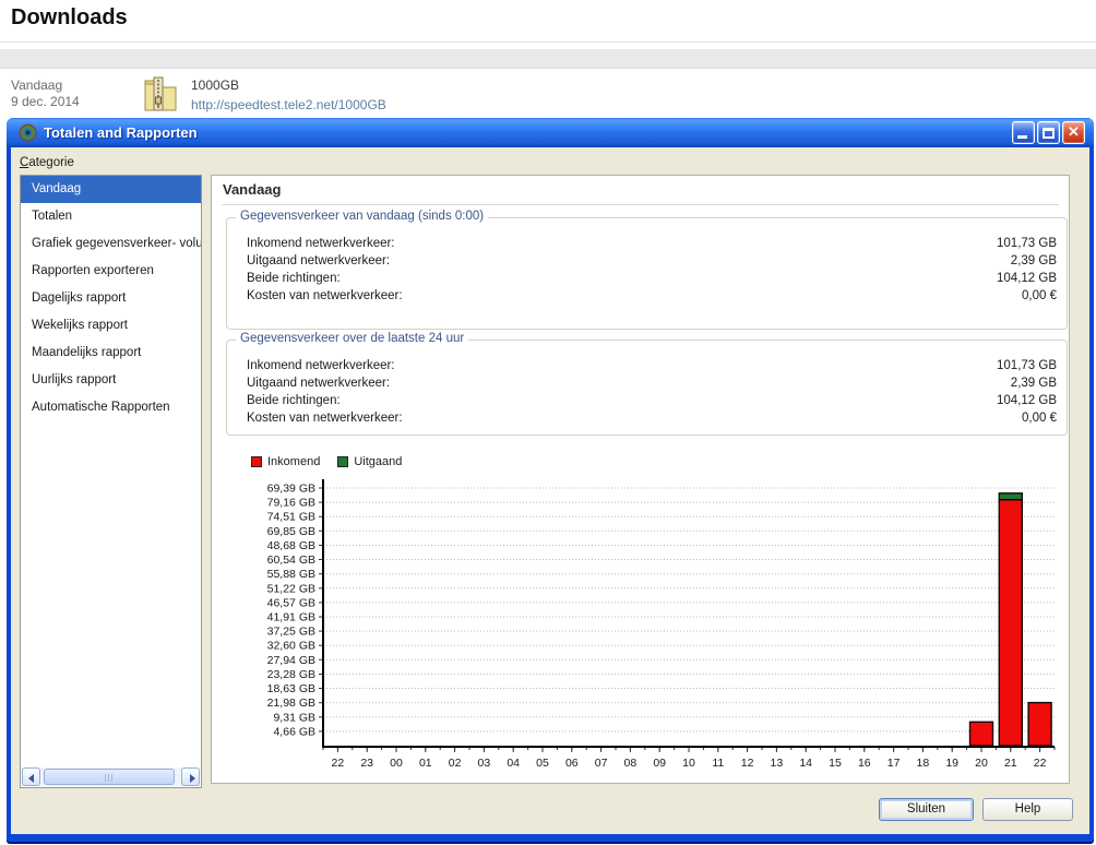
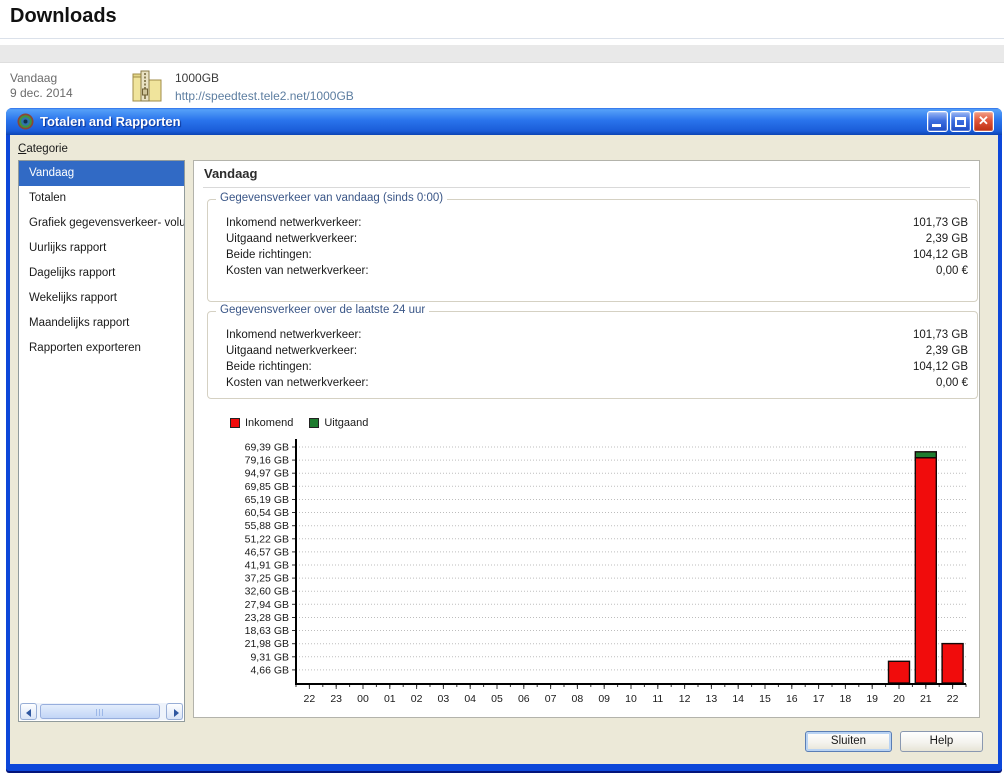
  Downloads
  Vandaag
  9 dec. 2014
  1000GB
  http://speedtest.tele2.net/1000GB
  Totalen and Rapporten
  ✕
  Categorie
  Vandaag
  Totalen
  Grafiek gegevensverkeer- volu
- Rapporten exporteren
+ Uurlijks rapport
  Dagelijks rapport
  Wekelijks rapport
  Maandelijks rapport
- Uurlijks rapport
+ Rapporten exporteren
- Automatische Rapporten
  Vandaag
  Gegevensverkeer van vandaag (sinds 0:00)
  Inkomend netwerkverkeer:
  101,73 GB
  Uitgaand netwerkverkeer:
  2,39 GB
  Beide richtingen:
  104,12 GB
  Kosten van netwerkverkeer:
  0,00 €
  Gegevensverkeer over de laatste 24 uur
  Inkomend netwerkverkeer:
  101,73 GB
  Uitgaand netwerkverkeer:
  2,39 GB
  Beide richtingen:
  104,12 GB
  Kosten van netwerkverkeer:
  0,00 €
  Inkomend
  Uitgaand
  4,66 GB
  9,31 GB
  21,98 GB
  18,63 GB
  23,28 GB
  27,94 GB
  32,60 GB
  37,25 GB
  41,91 GB
  46,57 GB
  51,22 GB
  55,88 GB
  60,54 GB
- 48,68 GB
+ 65,19 GB
  69,85 GB
- 74,51 GB
+ 94,97 GB
  79,16 GB
  69,39 GB
  22
  23
  00
  01
  02
  03
  04
  05
  06
  07
  08
  09
  10
  11
  12
  13
  14
  15
  16
  17
  18
  19
  20
  21
  22
  Sluiten
  Help
